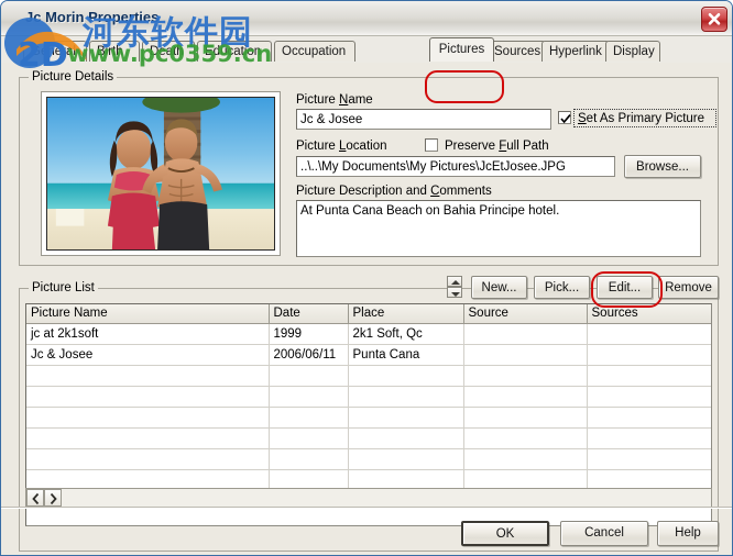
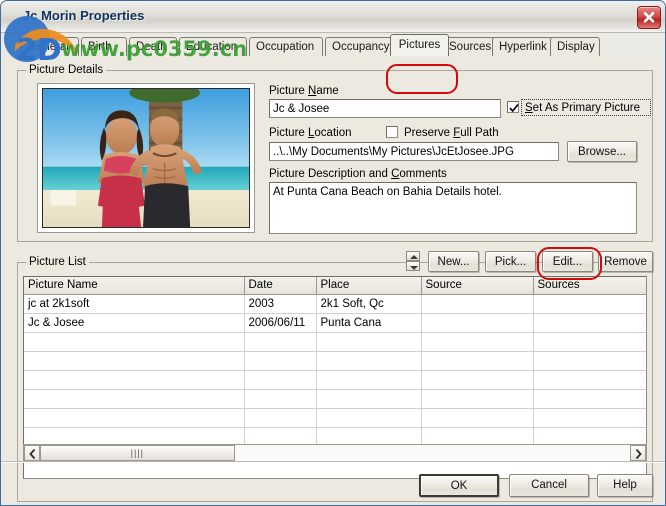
  Jc Morin Properties
  Birth
  Death
  Education
  Occupation
+ Occupancy
  Pictures
  Sources
  Hyperlink
  Display
  Picture Details
  Picture Name
  Jc & Josee
  Set As Primary Picture
  Picture Location
  Preserve Full Path
  ..\..\My Documents\My Pictures\JcEtJosee.JPG
  Browse...
  Picture Description and Comments
- At Punta Cana Beach on Bahia Principe hotel.
+ At Punta Cana Beach on Bahia Details hotel.
  Picture List
  New...
  Pick...
  Edit...
  Remove
  Picture Name	Date	Place	Source	Sources
- jc at 2k1soft	1999	2k1 Soft, Qc
+ jc at 2k1soft	2003	2k1 Soft, Qc
  Jc & Josee	2006/06/11	Punta Cana
+ ||||
  OK
  Cancel
  Help
  2D
- 河东软件园
  www.pc0359.cn
